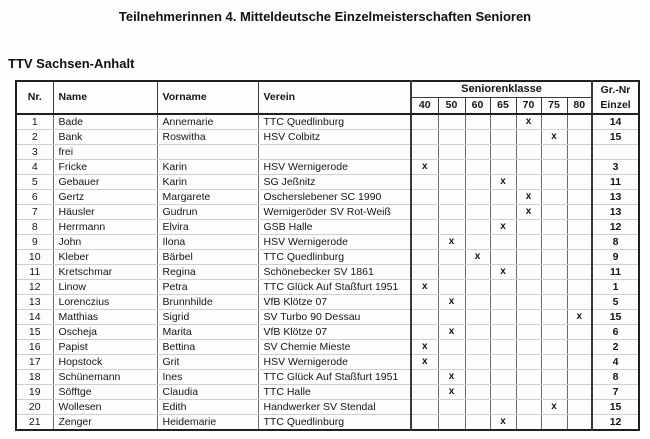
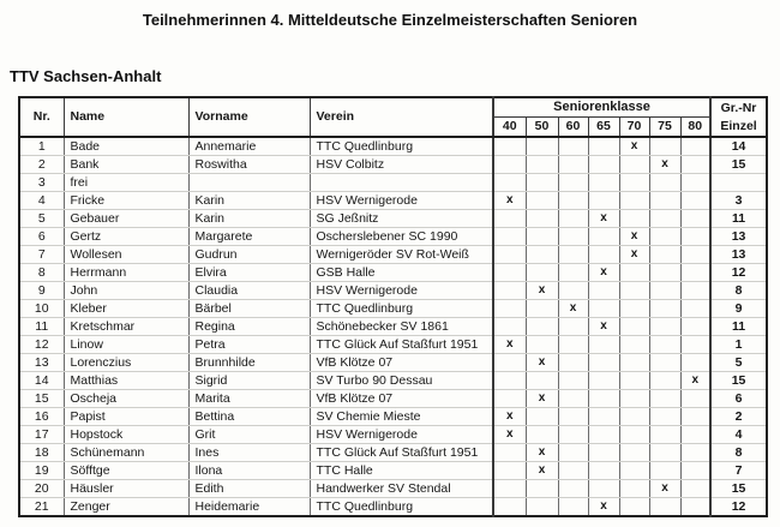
  Teilnehmerinnen 4. Mitteldeutsche Einzelmeisterschaften Senioren
  TTV Sachsen-Anhalt
  Nr.	Name	Vorname	Verein	Seniorenklasse	Gr.-Nr Einzel
  40	50	60	65	70	75	80
  1	Bade	Annemarie	TTC Quedlinburg					x			14
  2	Bank	Roswitha	HSV Colbitz						x		15
  3	frei
  4	Fricke	Karin	HSV Wernigerode	x							3
  5	Gebauer	Karin	SG Jeßnitz				x				11
  6	Gertz	Margarete	Oscherslebener SC 1990					x			13
- 7	Häusler	Gudrun	Wernigeröder SV Rot-Weiß					x			13
+ 7	Wollesen	Gudrun	Wernigeröder SV Rot-Weiß					x			13
  8	Herrmann	Elvira	GSB Halle				x				12
- 9	John	Ilona	HSV Wernigerode		x						8
+ 9	John	Claudia	HSV Wernigerode		x						8
  10	Kleber	Bärbel	TTC Quedlinburg			x					9
  11	Kretschmar	Regina	Schönebecker SV 1861				x				11
  12	Linow	Petra	TTC Glück Auf Staßfurt 1951	x							1
  13	Lorenczius	Brunnhilde	VfB Klötze 07		x						5
  14	Matthias	Sigrid	SV Turbo 90 Dessau							x	15
  15	Oscheja	Marita	VfB Klötze 07		x						6
  16	Papist	Bettina	SV Chemie Mieste	x							2
  17	Hopstock	Grit	HSV Wernigerode	x							4
  18	Schünemann	Ines	TTC Glück Auf Staßfurt 1951		x						8
- 19	Söfftge	Claudia	TTC Halle		x						7
+ 19	Söfftge	Ilona	TTC Halle		x						7
- 20	Wollesen	Edith	Handwerker SV Stendal						x		15
+ 20	Häusler	Edith	Handwerker SV Stendal						x		15
  21	Zenger	Heidemarie	TTC Quedlinburg				x				12
